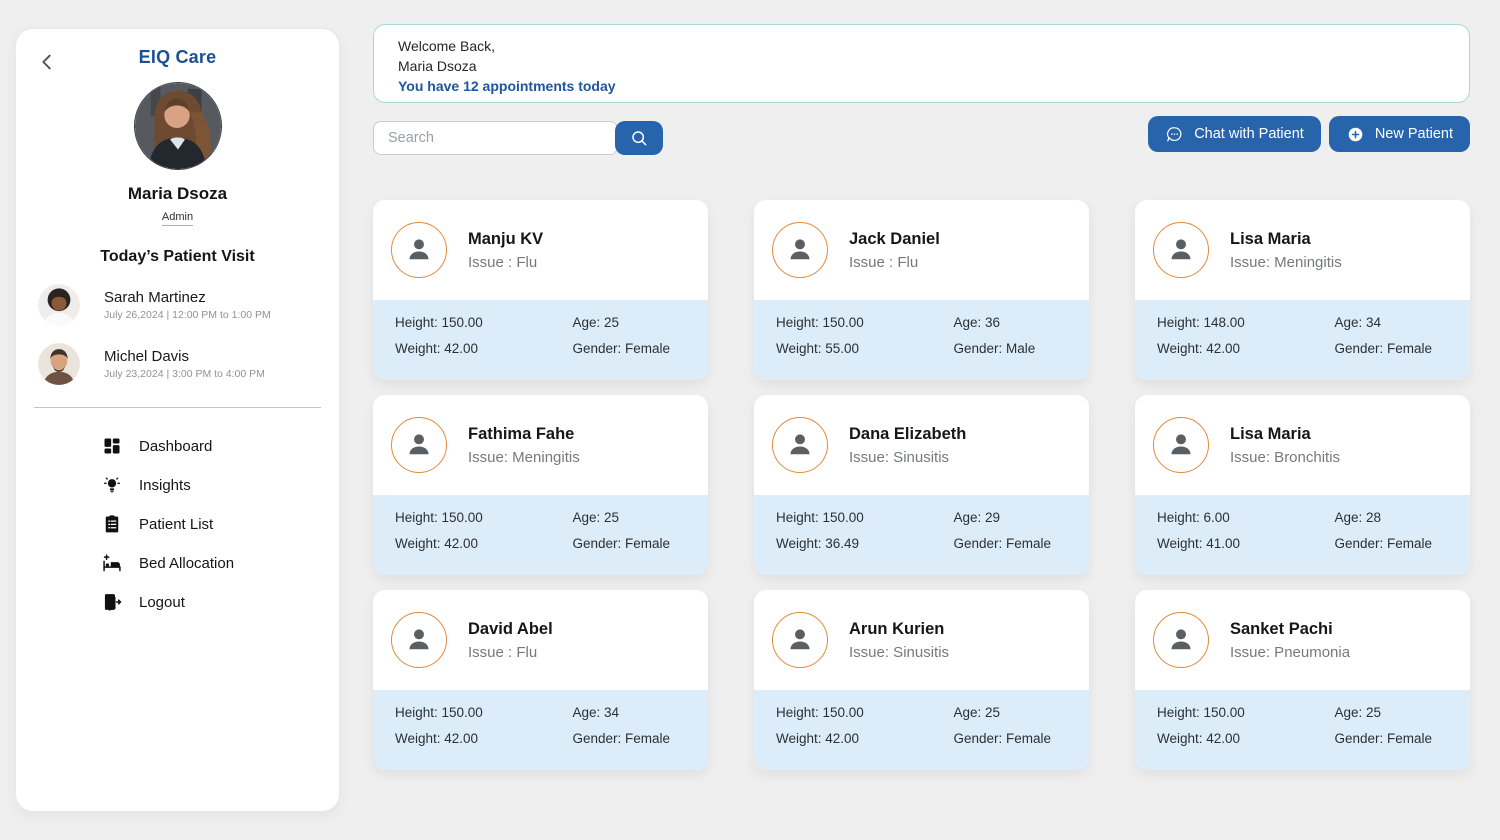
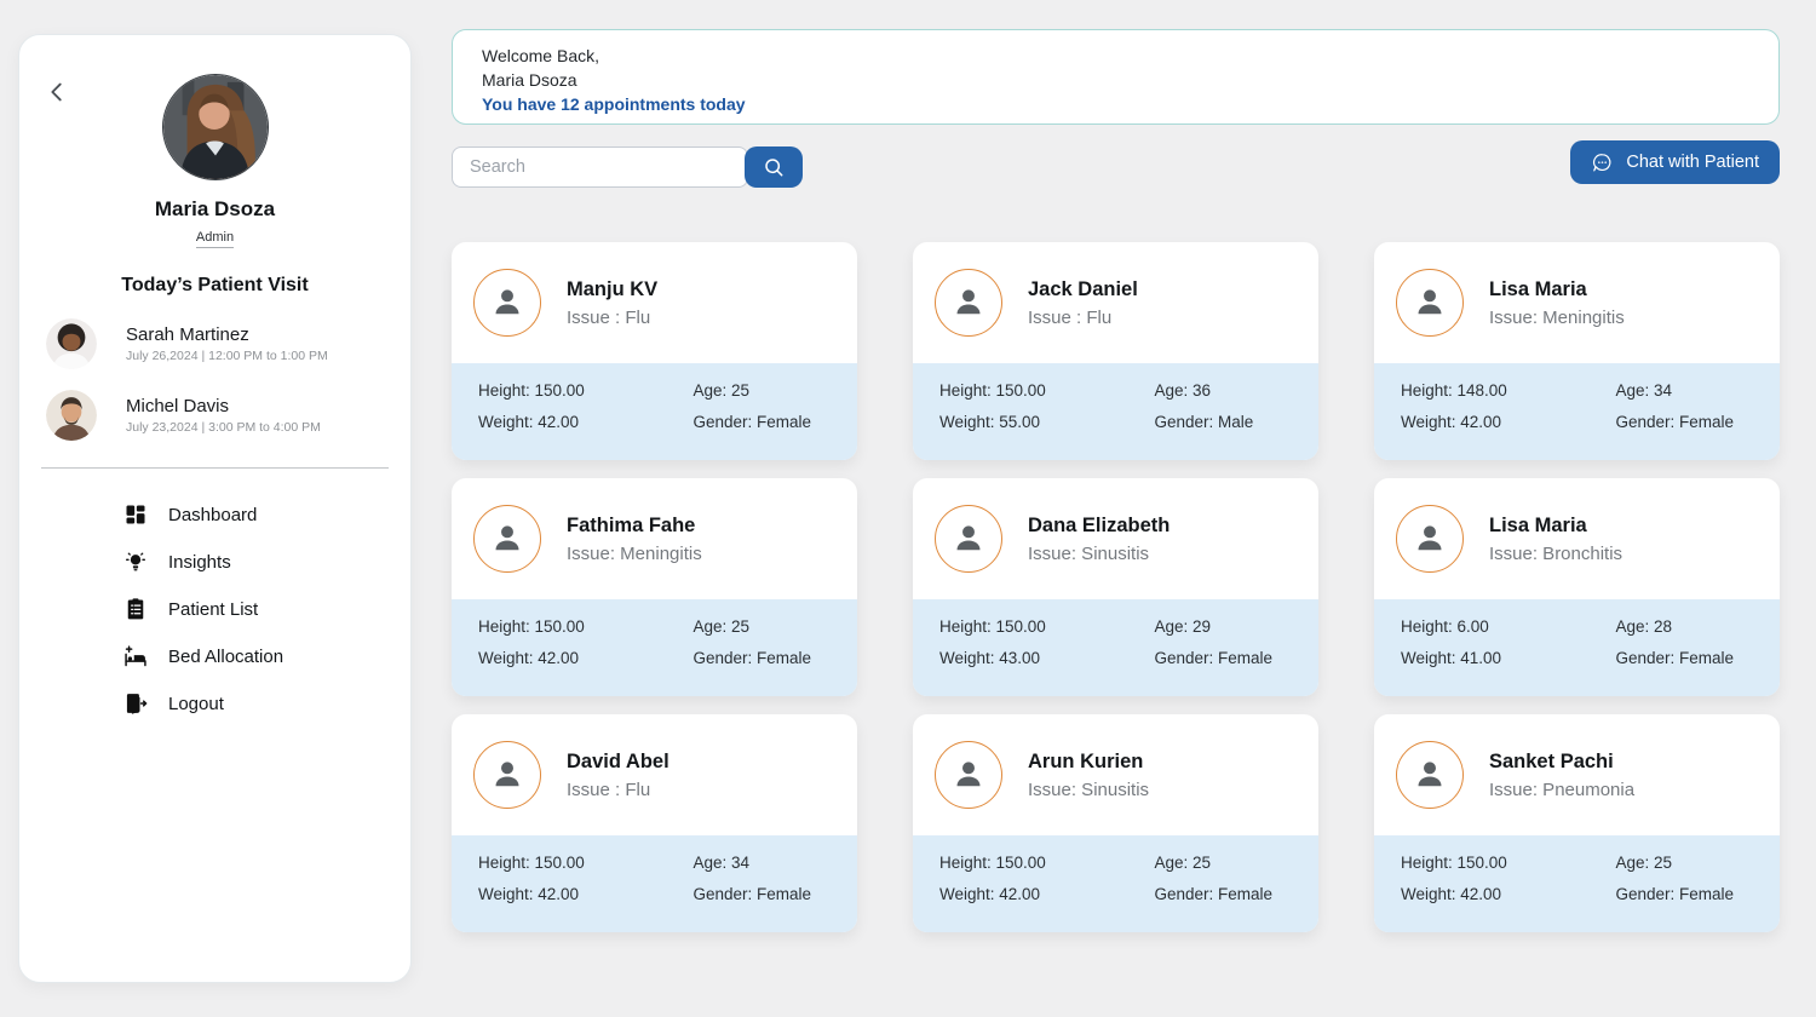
- EIQ Care
  Maria Dsoza
  Admin
  Today’s Patient Visit
  Sarah Martinez
  July 26,2024 | 12:00 PM to 1:00 PM
  Michel Davis
  July 23,2024 | 3:00 PM to 4:00 PM
  Dashboard
  Insights
  Patient List
  Bed Allocation
  Logout
  Welcome Back,
  Maria Dsoza
  You have 12 appointments today
  Search
  Chat with Patient
- New Patient
  Manju KV
  Issue : Flu
  Height: 150.00
  Age: 25
  Weight: 42.00
  Gender: Female
  Jack Daniel
  Issue : Flu
  Height: 150.00
  Age: 36
  Weight: 55.00
  Gender: Male
  Lisa Maria
  Issue: Meningitis
  Height: 148.00
  Age: 34
  Weight: 42.00
  Gender: Female
  Fathima Fahe
  Issue: Meningitis
  Height: 150.00
  Age: 25
  Weight: 42.00
  Gender: Female
  Dana Elizabeth
  Issue: Sinusitis
  Height: 150.00
  Age: 29
- Weight: 36.49
+ Weight: 43.00
  Gender: Female
  Lisa Maria
  Issue: Bronchitis
  Height: 6.00
  Age: 28
  Weight: 41.00
  Gender: Female
  David Abel
  Issue : Flu
  Height: 150.00
  Age: 34
  Weight: 42.00
  Gender: Female
  Arun Kurien
  Issue: Sinusitis
  Height: 150.00
  Age: 25
  Weight: 42.00
  Gender: Female
  Sanket Pachi
  Issue: Pneumonia
  Height: 150.00
  Age: 25
  Weight: 42.00
  Gender: Female
